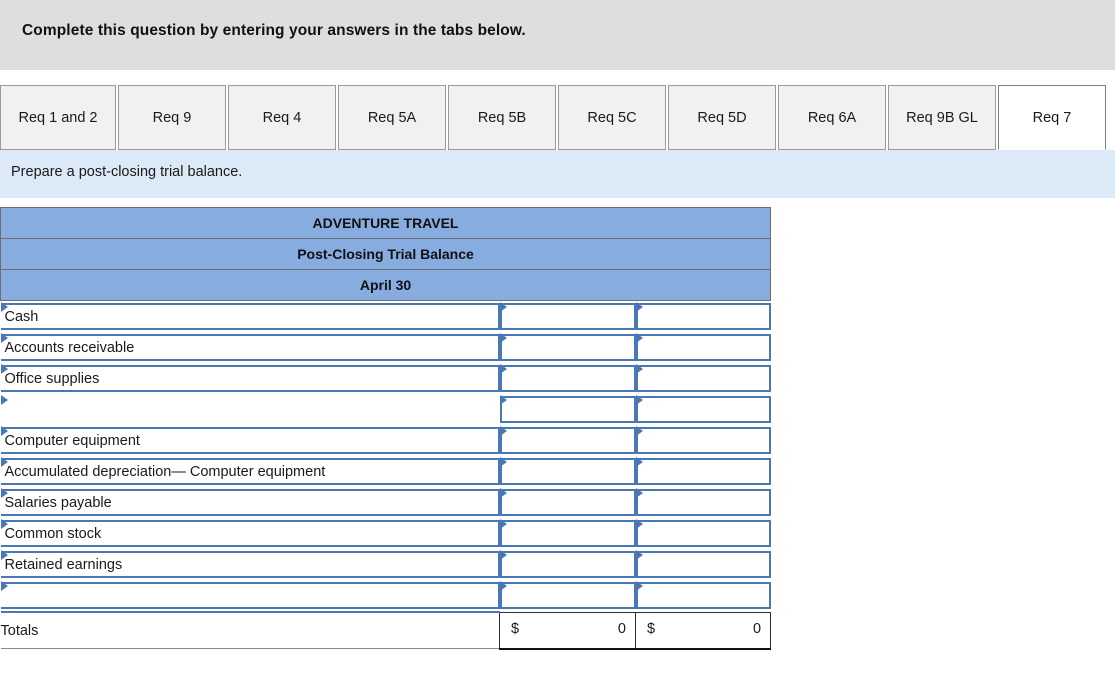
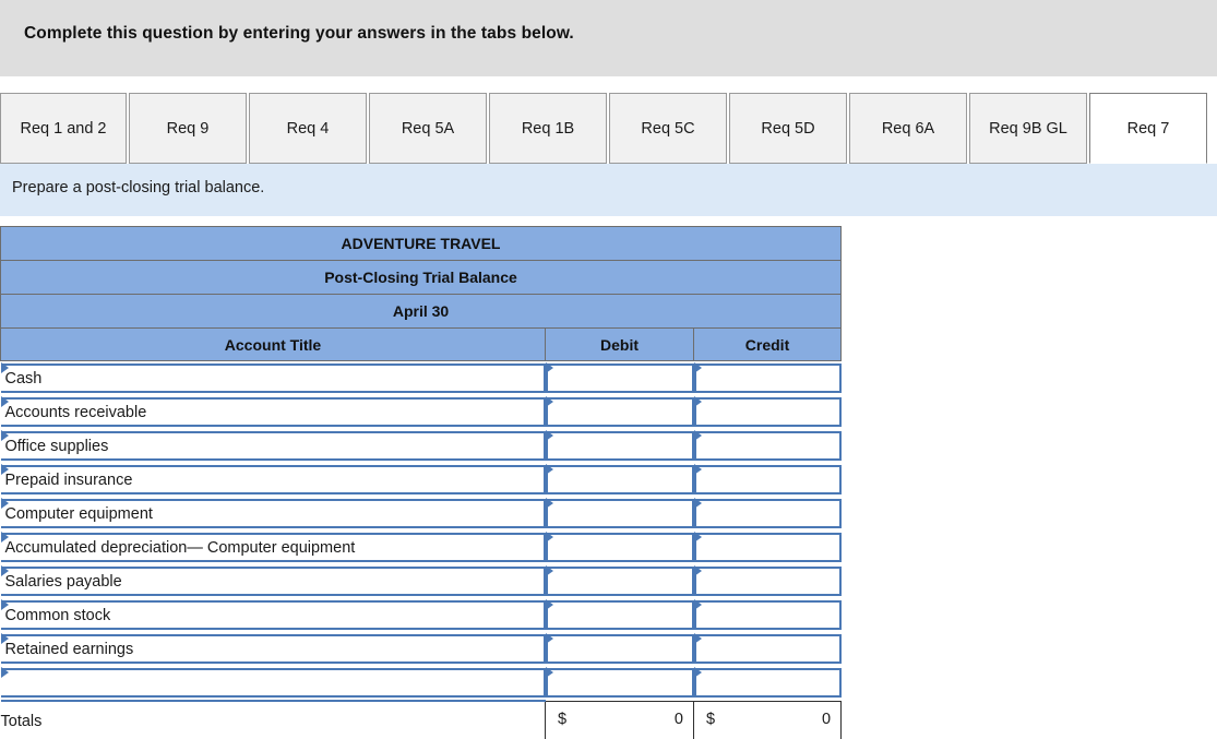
  Complete this question by entering your answers in the tabs below.
  Req 1 and 2
  Req 9
  Req 4
  Req 5A
- Req 5B
+ Req 1B
  Req 5C
  Req 5D
  Req 6A
  Req 9B GL
  Req 7
  Prepare a post-closing trial balance.
  ADVENTURE TRAVEL
  Post-Closing Trial Balance
  April 30
+ Account Title	Debit	Credit
  Cash
  Accounts receivable
  Office supplies
+ Prepaid insurance
  Computer equipment
  Accumulated depreciation— Computer equipment
  Salaries payable
  Common stock
  Retained earnings
  Totals	$ 0	$ 0
